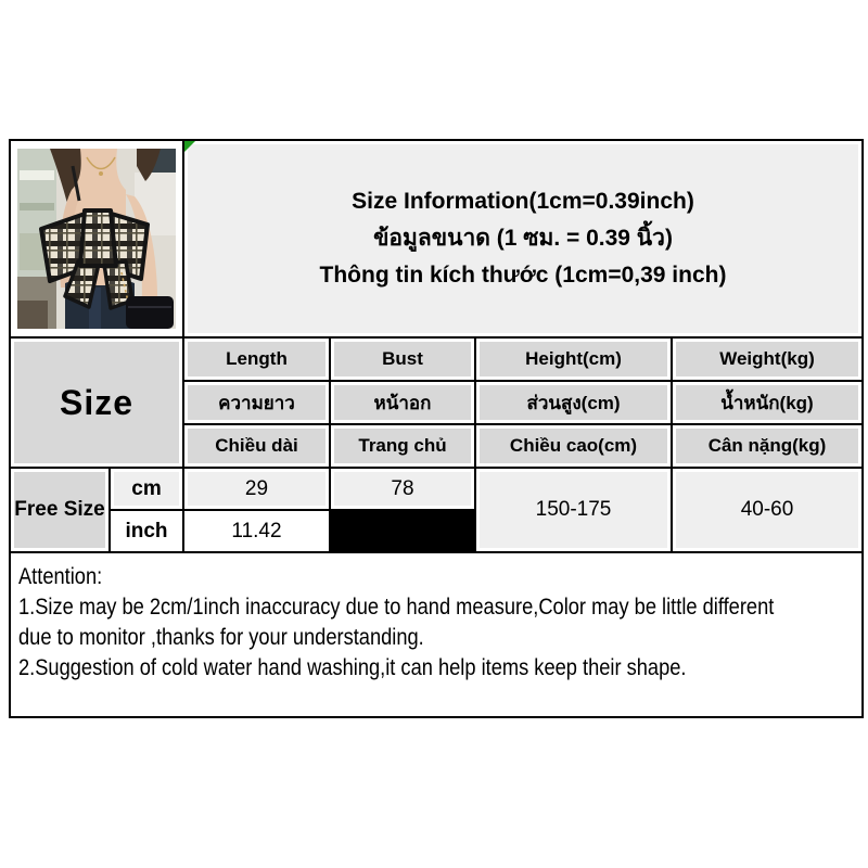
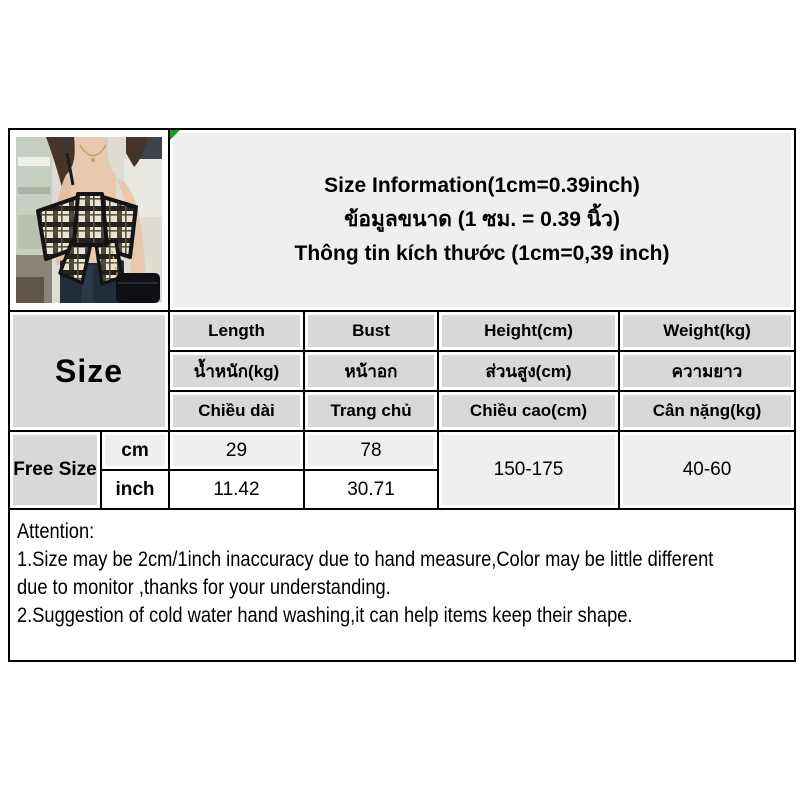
  Size Information(1cm=0.39inch)
  ข้อมูลขนาด (1 ซม. = 0.39 นิ้ว)
  Thông tin kích thước (1cm=0,39 inch)
  Size
  Length
  Bust
  Height(cm)
  Weight(kg)
- ความยาว
+ น้ำหนัก(kg)
  หน้าอก
  ส่วนสูง(cm)
- น้ำหนัก(kg)
+ ความยาว
  Chiều dài
  Trang chủ
  Chiều cao(cm)
  Cân nặng(kg)
  Free Size
  cm
  inch
  29
  78
  11.42
+ 30.71
  150-175
  40-60
  Attention:
  1.Size may be 2cm/1inch inaccuracy due to hand measure,Color may be little different
  due to monitor ,thanks for your understanding.
  2.Suggestion of cold water hand washing,it can help items keep their shape.
